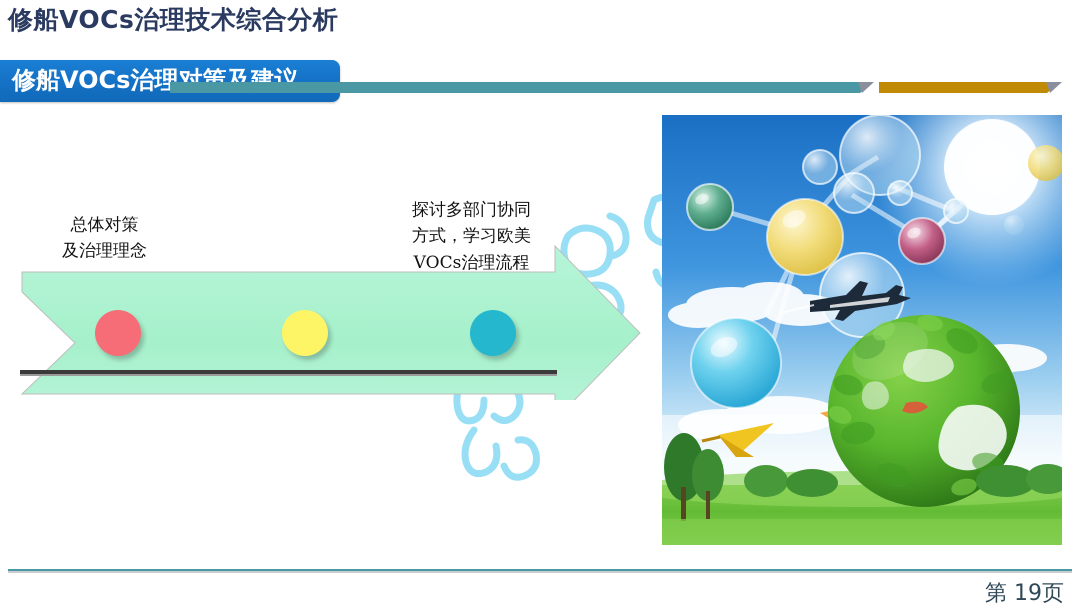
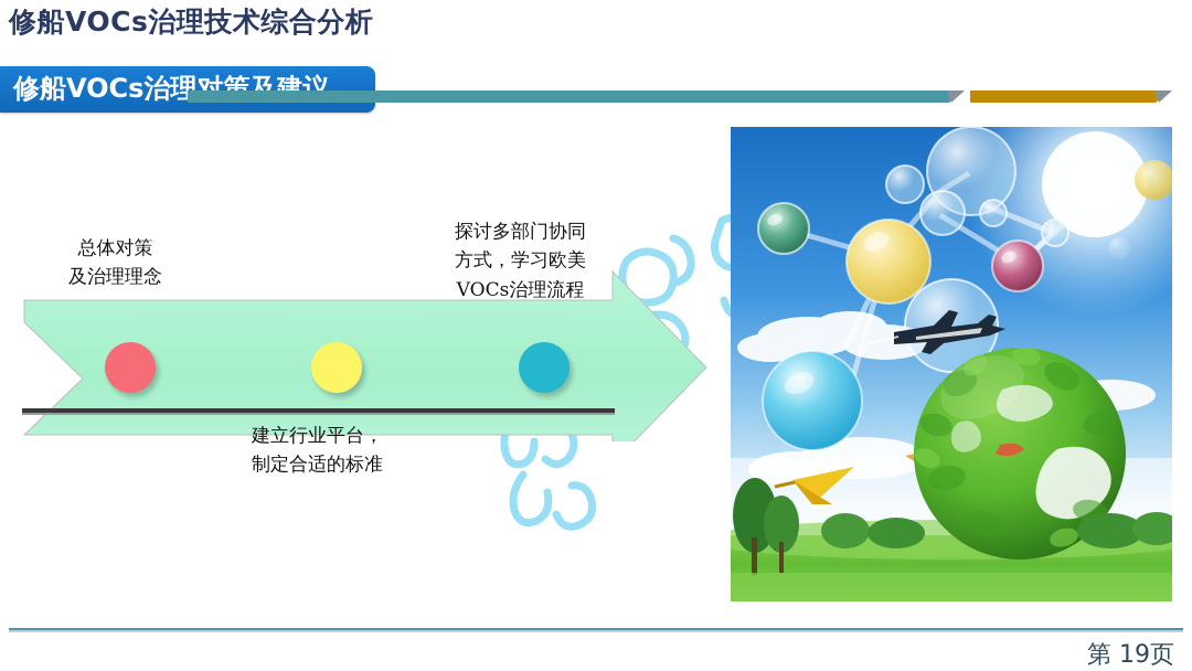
  修船VOCs治理技术综合分析
  修船VOCs治理对策及建议
  总体对策
  及治理理念
  探讨多部门协同
  方式，学习欧美
  VOCs治理流程
+ 建立行业平台，
+ 制定合适的标准
  第 19页
